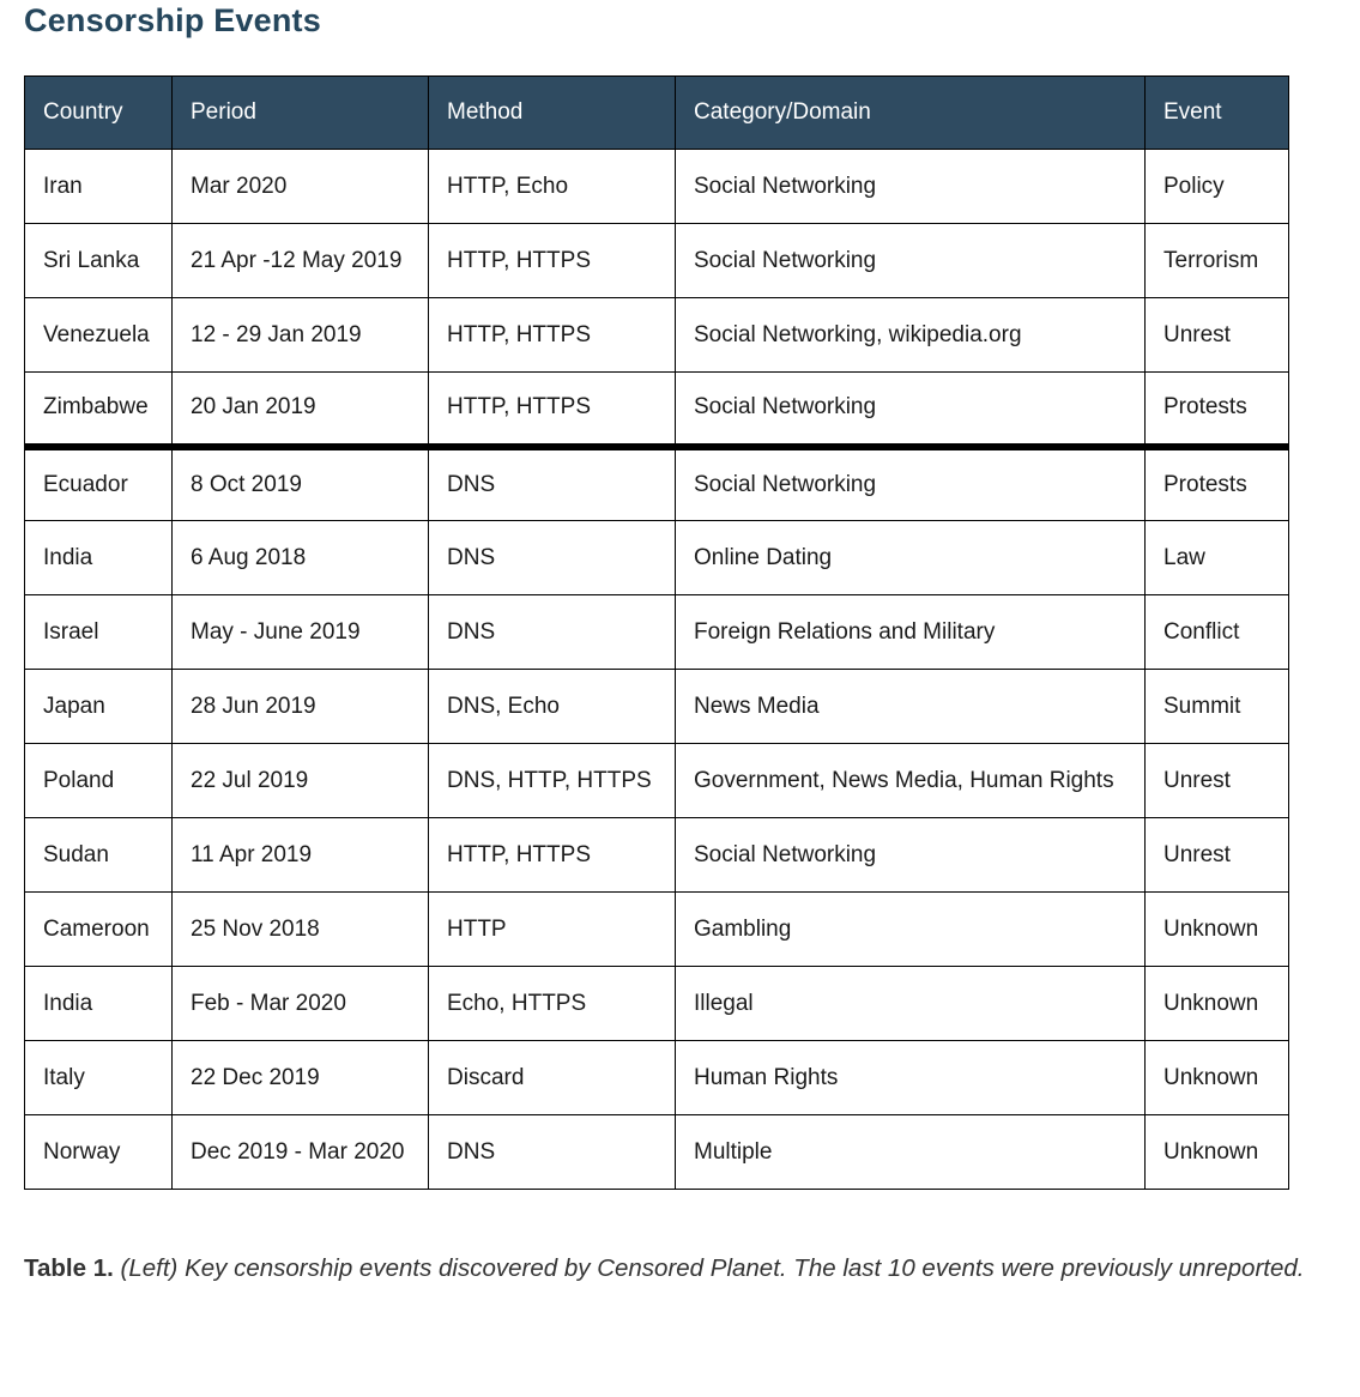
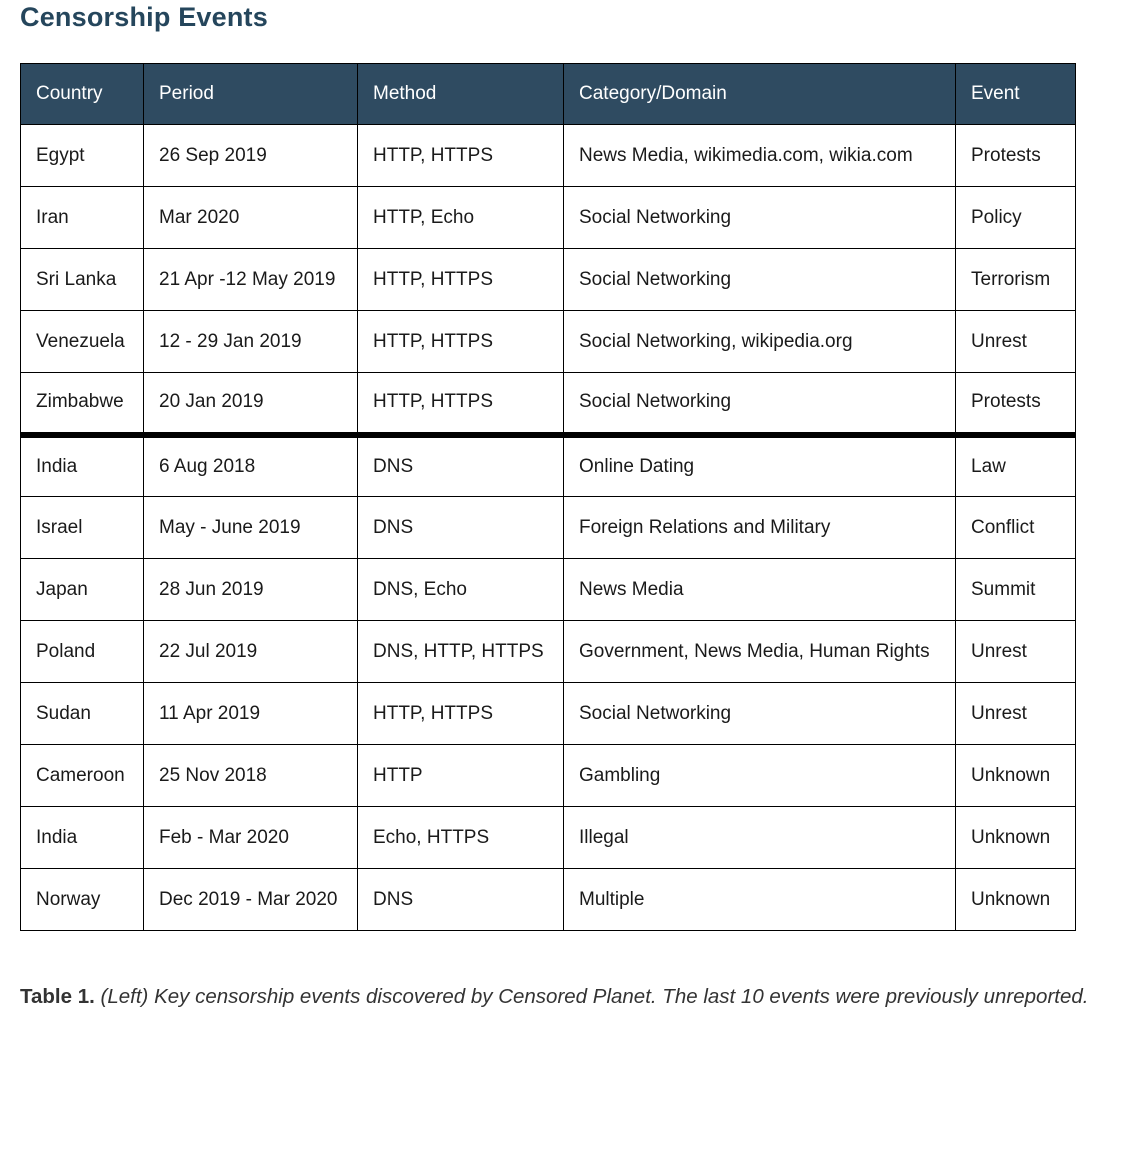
  Censorship Events
  Country	Period	Method	Category/Domain	Event
+ Egypt	26 Sep 2019	HTTP, HTTPS	News Media, wikimedia.com, wikia.com	Protests
  Iran	Mar 2020	HTTP, Echo	Social Networking	Policy
  Sri Lanka	21 Apr -12 May 2019	HTTP, HTTPS	Social Networking	Terrorism
  Venezuela	12 - 29 Jan 2019	HTTP, HTTPS	Social Networking, wikipedia.org	Unrest
  Zimbabwe	20 Jan 2019	HTTP, HTTPS	Social Networking	Protests
- Ecuador	8 Oct 2019	DNS	Social Networking	Protests
  India	6 Aug 2018	DNS	Online Dating	Law
  Israel	May - June 2019	DNS	Foreign Relations and Military	Conflict
  Japan	28 Jun 2019	DNS, Echo	News Media	Summit
  Poland	22 Jul 2019	DNS, HTTP, HTTPS	Government, News Media, Human Rights	Unrest
  Sudan	11 Apr 2019	HTTP, HTTPS	Social Networking	Unrest
  Cameroon	25 Nov 2018	HTTP	Gambling	Unknown
  India	Feb - Mar 2020	Echo, HTTPS	Illegal	Unknown
- Italy	22 Dec 2019	Discard	Human Rights	Unknown
  Norway	Dec 2019 - Mar 2020	DNS	Multiple	Unknown
  Table 1. (Left) Key censorship events discovered by Censored Planet. The last 10 events were previously unreported.
